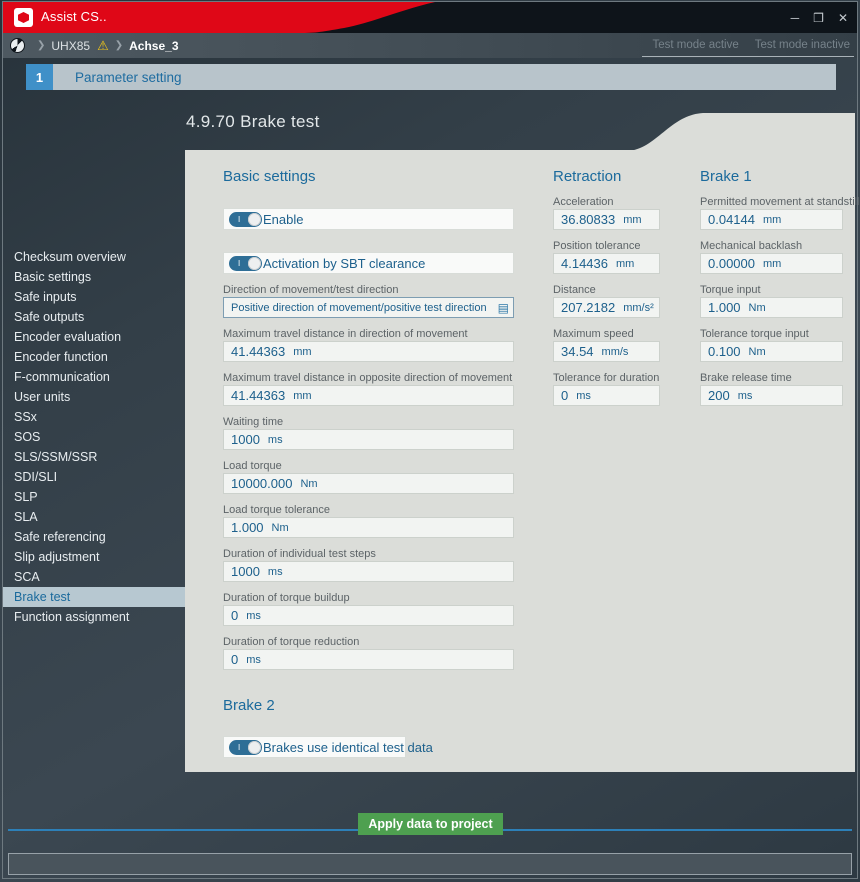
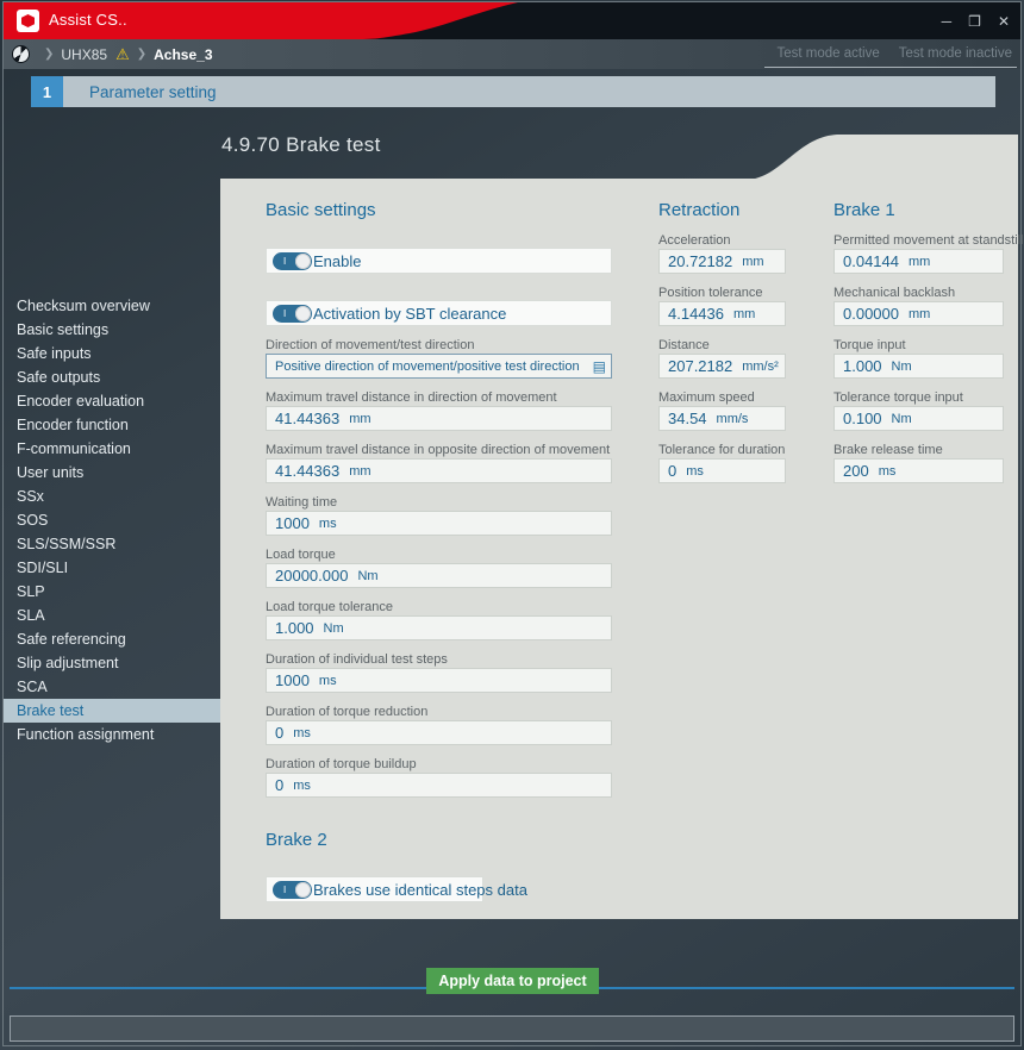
  Assist CS..
  ─
  ❒
  ✕
  ❯
  UHX85
  ⚠
  ❯
  Achse_3
  Test mode active
  Test mode inactive
  1
  Parameter setting
  Checksum overview
  Basic settings
  Safe inputs
  Safe outputs
  Encoder evaluation
  Encoder function
  F-communication
  User units
  SSx
  SOS
  SLS/SSM/SSR
  SDI/SLI
  SLP
  SLA
  Safe referencing
  Slip adjustment
  SCA
  Brake test
  Function assignment
  4.9.70 Brake test
  Basic settings
  Enable
  Activation by SBT clearance
  Direction of movement/test direction
  Positive direction of movement/positive test direction
  ▤
  Maximum travel distance in direction of movement
  41.44363
  mm
  Maximum travel distance in opposite direction of movement
  41.44363
  mm
  Waiting time
  1000
  ms
  Load torque
- 10000.000
+ 20000.000
  Nm
  Load torque tolerance
  1.000
  Nm
  Duration of individual test steps
  1000
  ms
- Duration of torque buildup
+ Duration of torque reduction
  0
  ms
- Duration of torque reduction
+ Duration of torque buildup
  0
  ms
  Brake 2
- Brakes use identical test data
+ Brakes use identical steps data
  Retraction
  Acceleration
- 36.80833
+ 20.72182
  mm
  Position tolerance
  4.14436
  mm
  Distance
  207.2182
  mm/s²
  Maximum speed
  34.54
  mm/s
  Tolerance for duration
  0
  ms
  Brake 1
  Permitted movement at standl
  0.04144
  mm
  Mechanical backlash
  0.00000
  mm
  Torque input
  1.000
  Nm
  Tolerance torque input
  0.100
  Nm
  Brake release time
  200
  ms
  Apply data to project
